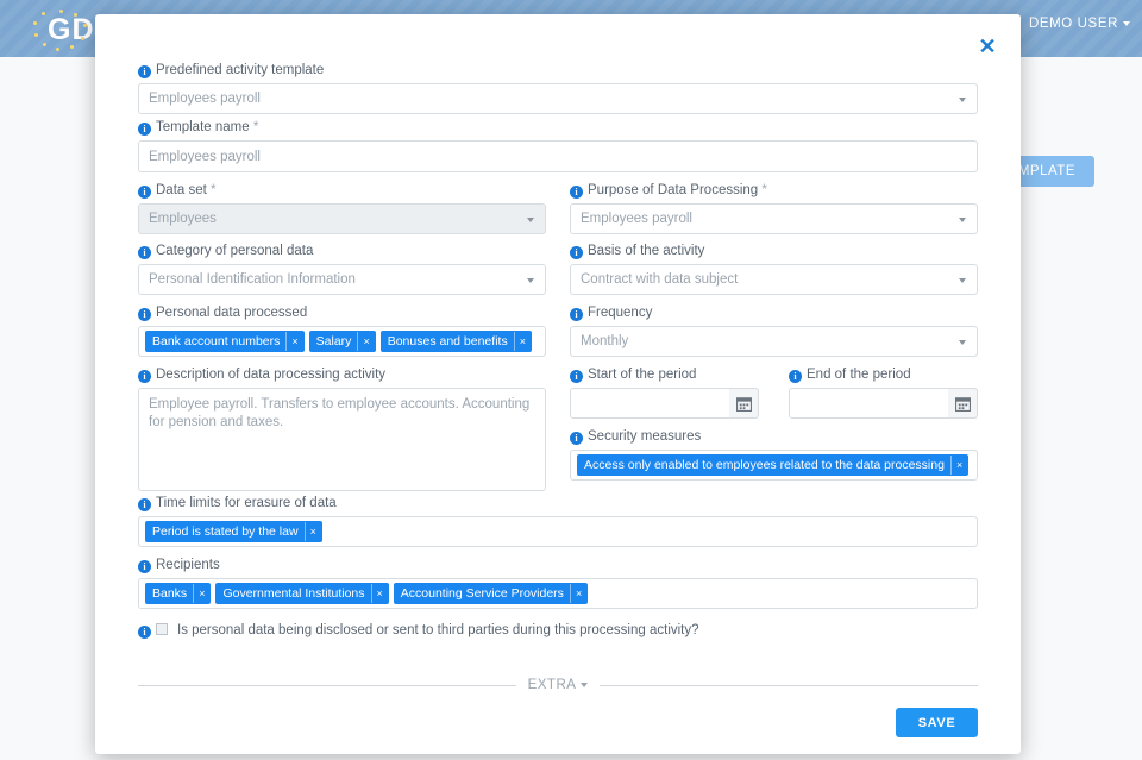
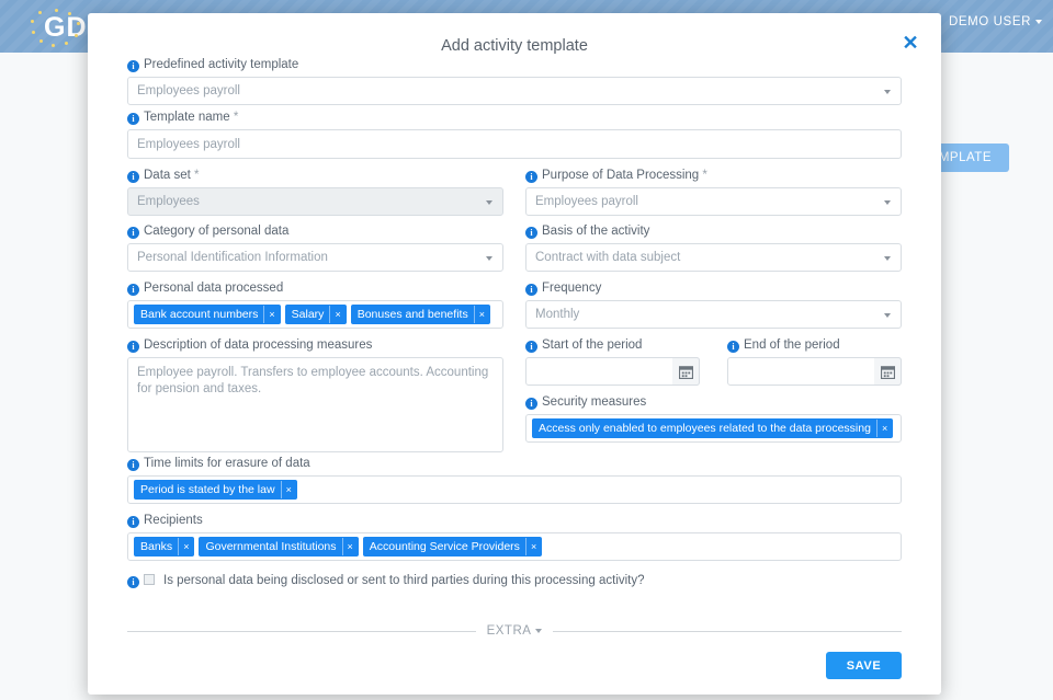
  DEMO USER
  MPLATE
+ Add activity template
  ✕
  i Predefined activity template
  Employees payroll
  i Template name *
  Employees payroll
  i Data set *
  Employees
  i Purpose of Data Processing *
  Employees payroll
  i Category of personal data
  Personal Identification Information
  i Basis of the activity
  Contract with data subject
  i Personal data processed
  Bank account numbers × Salary × Bonuses and benefits ×
  i Frequency
  Monthly
- i Description of data processing activity
+ i Description of data processing measures
  Employee payroll. Transfers to employee accounts. Accounting for pension and taxes.
  i Start of the period
  i End of the period
  i Security measures
  Access only enabled to employees related to the data processing ×
  i Time limits for erasure of data
  Period is stated by the law ×
  i Recipients
  Banks × Governmental Institutions × Accounting Service Providers ×
  i Is personal data being disclosed or sent to third parties during this processing activity?
  EXTRA
  SAVE
